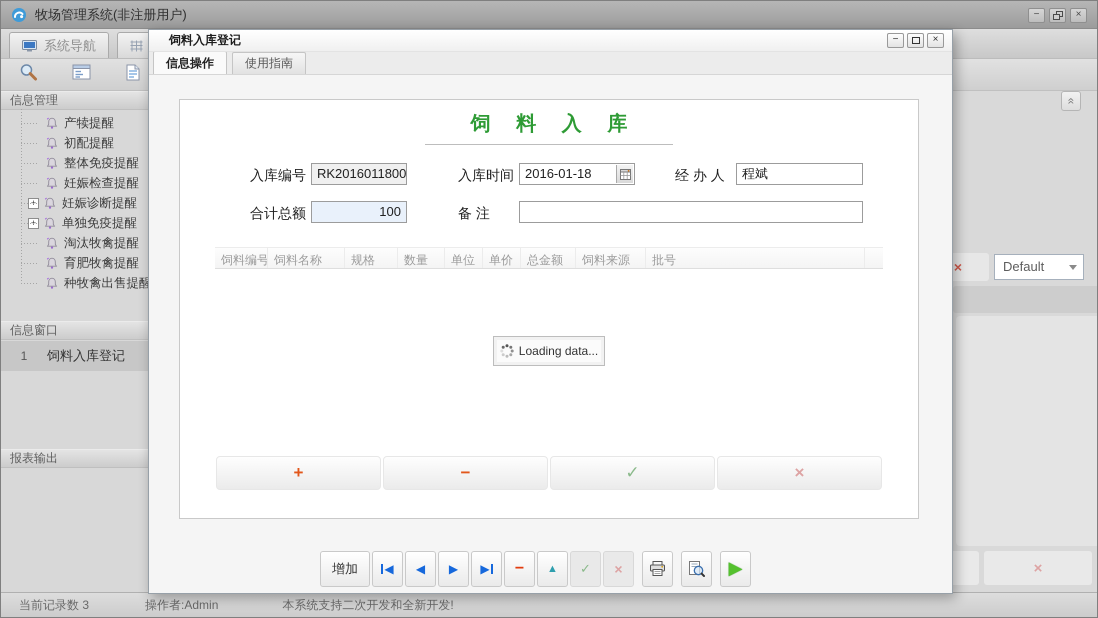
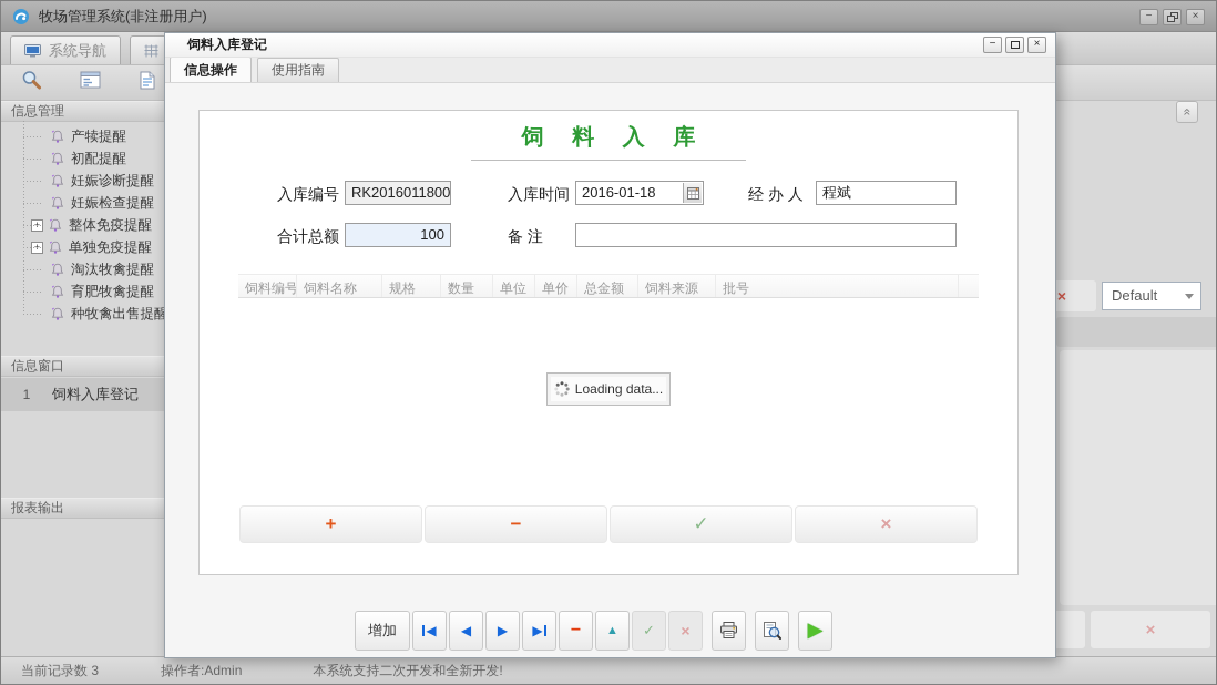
  牧场管理系统(非注册用户)
  −
  ×
  系统导航
  信息管理
  产犊提醒
  初配提醒
- 整体免疫提醒
+ 妊娠诊断提醒
  妊娠检查提醒
- 妊娠诊断提醒
+ 整体免疫提醒
  单独免疫提醒
  淘汰牧禽提醒
  育肥牧禽提醒
  种牧禽出售提醒
  信息窗口
  1
  饲料入库登记
  报表输出
  ×
  Default
  ×
  当前记录数 3
  操作者:Admin
  本系统支持二次开发和全新开发!
  饲料入库登记
  −
  ×
  信息操作
  使用指南
  饲 料 入 库
  入库编号
  RK2016011800
  入库时间
  2016-01-18
  经 办 人
  程斌
  合计总额
  100
  备 注
  饲料编号
  饲料名称
  规格
  数量
  单位
  单价
  总金额
  饲料来源
  批号
  Loading data...
  +
  −
  ✓
  ×
  增加
  ◀
  ◀
  ▶
  ▶
  −
  ▲
  ✓
  ×
  ▶
